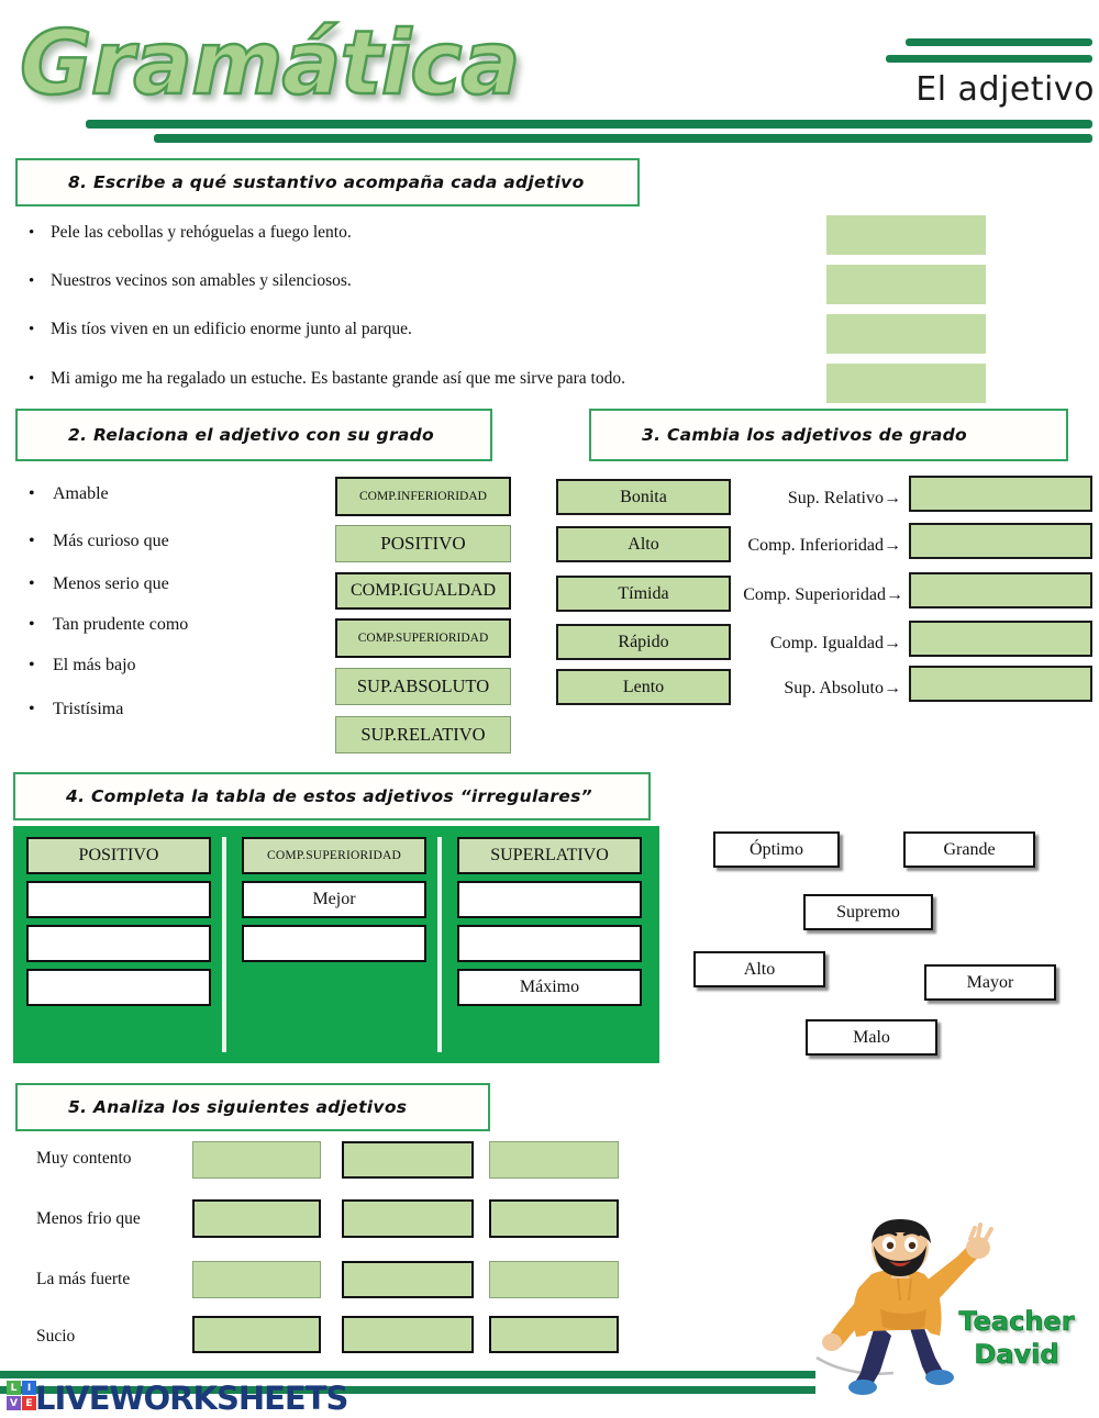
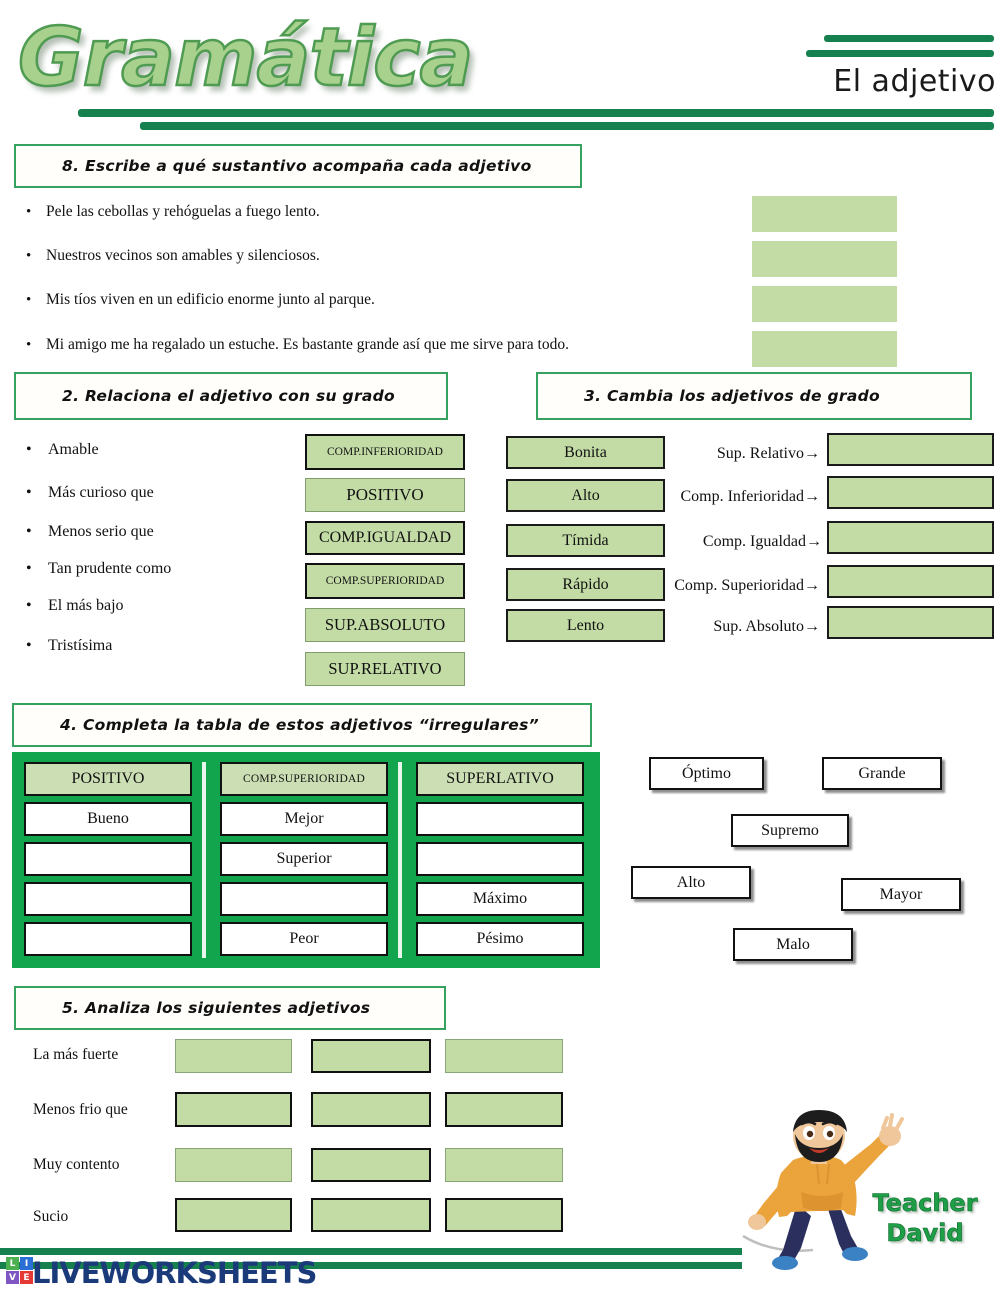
  Gramática
  El adjetivo
  8. Escribe a qué sustantivo acompaña cada adjetivo
  Pele las cebollas y rehóguelas a fuego lento.
  Nuestros vecinos son amables y silenciosos.
  Mis tíos viven en un edificio enorme junto al parque.
  Mi amigo me ha regalado un estuche. Es bastante grande así que me sirve para todo.
  2. Relaciona el adjetivo con su grado
  Amable
  Más curioso que
  Menos serio que
  Tan prudente como
  El más bajo
  Tristísima
  COMP.INFERIORIDAD
  POSITIVO
  COMP.IGUALDAD
  COMP.SUPERIORIDAD
  SUP.ABSOLUTO
  SUP.RELATIVO
  3. Cambia los adjetivos de grado
  Bonita
  Sup. Relativo→
  Alto
  Comp. Inferioridad→
  Tímida
- Comp. Superioridad→
+ Comp. Igualdad→
  Rápido
- Comp. Igualdad→
+ Comp. Superioridad→
  Lento
  Sup. Absoluto→
  4. Completa la tabla de estos adjetivos “irregulares”
  POSITIVO
+ Bueno
  COMP.SUPERIORIDAD
  Mejor
+ Superior
+ Peor
  SUPERLATIVO
  Máximo
+ Pésimo
  Óptimo
  Grande
  Supremo
  Alto
  Mayor
  Malo
  5. Analiza los siguientes adjetivos
- Muy contento
+ La más fuerte
  Menos frio que
- La más fuerte
+ Muy contento
  Sucio
  Teacher
  David
  L
  I
  V
  E
  LIVEWORKSHEETS
